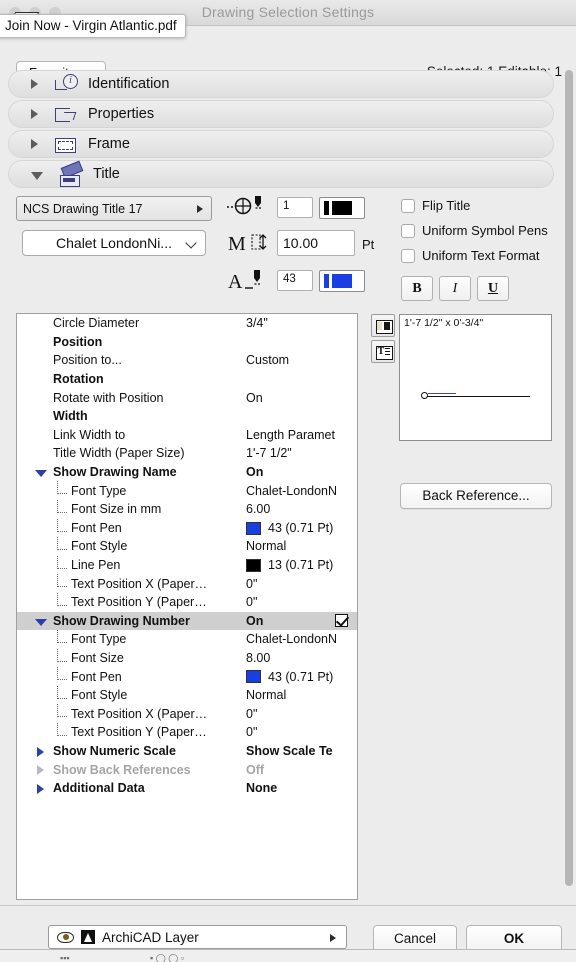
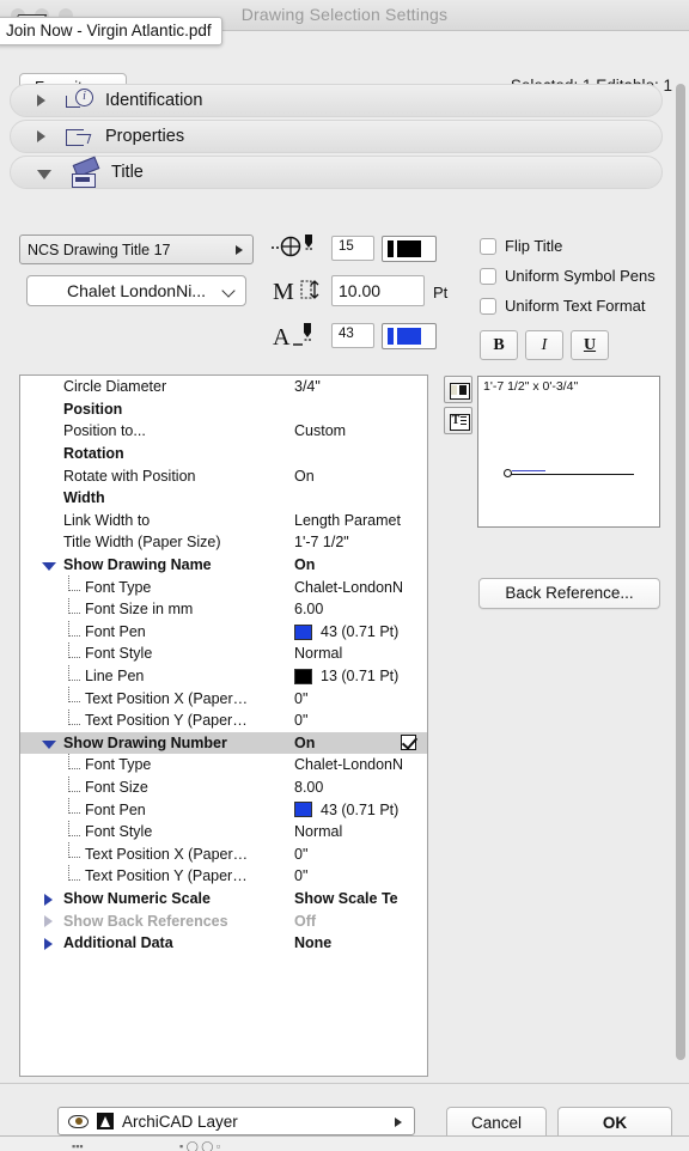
  Drawing Selection Settings
  Join Now - Virgin Atlantic.pdf
  Identification
  Properties
- Frame
  Title
  NCS Drawing Title 17
  Chalet LondonNi...
  M
  A
- 1
+ 15
  10.00
  Pt
  43
  Flip Title
  Uniform Symbol Pens
  Uniform Text Format
  B
  I
  U
  Circle Diameter
  3/4"
  Position
  Position to...
  Custom
  Rotation
  Rotate with Position
  On
  Width
  Link Width to
  Length Paramet
  Title Width (Paper Size)
  1'-7 1/2"
  Show Drawing Name
  On
  Font Type
  Chalet-LondonN
  Font Size in mm
  6.00
  Font Pen
  43 (0.71 Pt)
  Font Style
  Normal
  Line Pen
  13 (0.71 Pt)
  Text Position X (Paper…
  0"
  Text Position Y (Paper…
  0"
  Show Drawing Number
  On
  Font Type
  Chalet-LondonN
  Font Size
  8.00
  Font Pen
  43 (0.71 Pt)
  Font Style
  Normal
  Text Position X (Paper…
  0"
  Text Position Y (Paper…
  0"
  Show Numeric Scale
  Show Scale Te
  Show Back References
  Off
  Additional Data
  None
  1'-7 1/2" x 0'-3/4"
  Back Reference...
  ArchiCAD Layer
  Cancel
  OK
  ▪▪▪
  ▪ ◯ ◯ ▫
